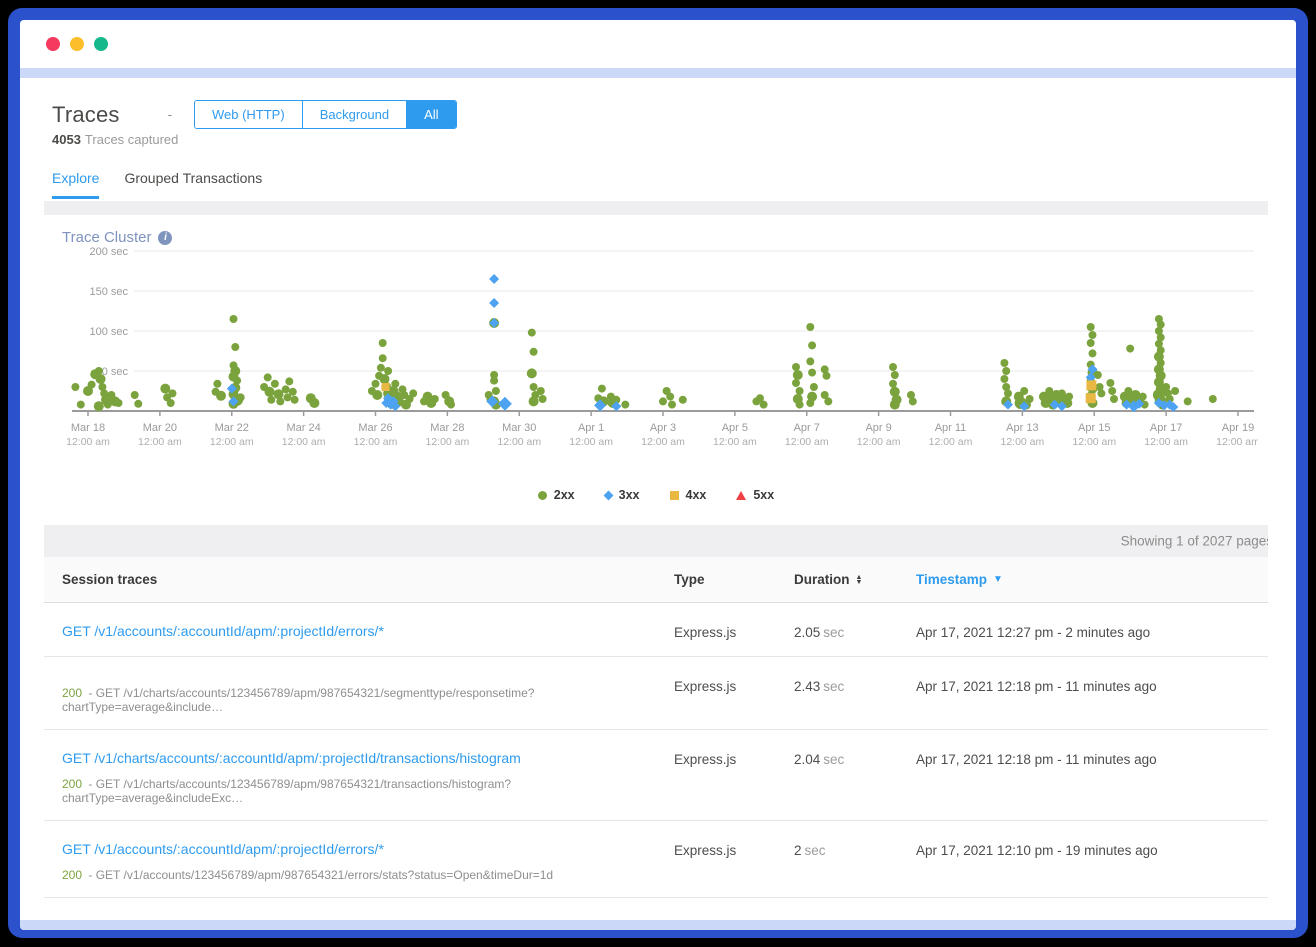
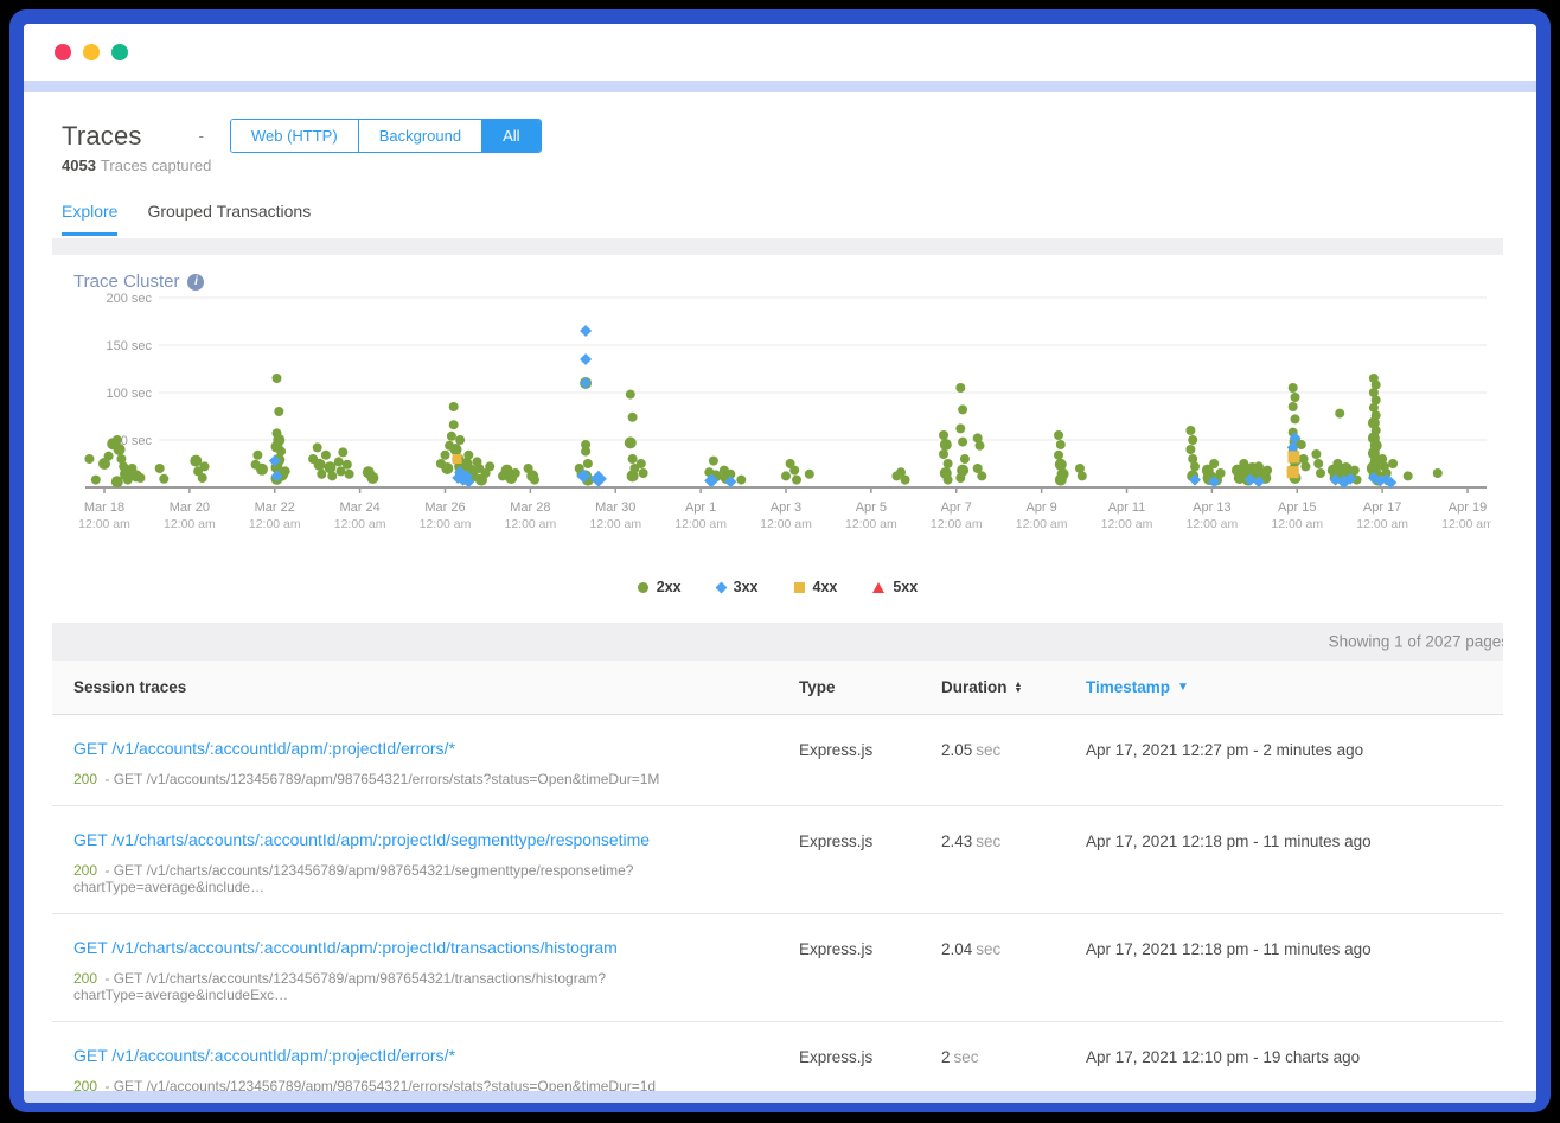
  Traces
  -
  Web (HTTP)
  Background
  All
  4053 Traces captured
  Explore
  Grouped Transactions
  Trace Cluster
  i
  200 sec
  150 sec
  100 sec
  0 sec
  Mar 18
  12:00 am
  Mar 20
  12:00 am
  Mar 22
  12:00 am
  Mar 24
  12:00 am
  Mar 26
  12:00 am
  Mar 28
  12:00 am
  Mar 30
  12:00 am
  Apr 1
  12:00 am
  Apr 3
  12:00 am
  Apr 5
  12:00 am
  Apr 7
  12:00 am
  Apr 9
  12:00 am
  Apr 11
  12:00 am
  Apr 13
  12:00 am
  Apr 15
  12:00 am
  Apr 17
  12:00 am
  Apr 19
  12:00 am
  2xx
  3xx
  4xx
  5xx
  Showing 1 of 2027 page
  Session traces
  Type
  Duration
  Timestamp
  ▼
  GET /v1/accounts/:accountId/apm/:projectId/errors/*
+ 200 - GET /v1/accounts/123456789/apm/987654321/errors/stats?status=Open&timeDur=1M
  Express.js
  2.05 sec
  Apr 17, 2021 12:27 pm - 2 minutes ago
+ GET /v1/charts/accounts/:accountId/apm/:projectId/segmenttype/responsetime
  200 - GET /v1/charts/accounts/123456789/apm/987654321/segmenttype/responsetime?chartType=average&include…
  Express.js
  2.43 sec
  Apr 17, 2021 12:18 pm - 11 minutes ago
  GET /v1/charts/accounts/:accountId/apm/:projectId/transactions/histogram
  200 - GET /v1/charts/accounts/123456789/apm/987654321/transactions/histogram?chartType=average&includeExc…
  Express.js
  2.04 sec
  Apr 17, 2021 12:18 pm - 11 minutes ago
  GET /v1/accounts/:accountId/apm/:projectId/errors/*
  200 - GET /v1/accounts/123456789/apm/987654321/errors/stats?status=Open&timeDur=1d
  Express.js
  2 sec
- Apr 17, 2021 12:10 pm - 19 minutes ago
+ Apr 17, 2021 12:10 pm - 19 charts ago
